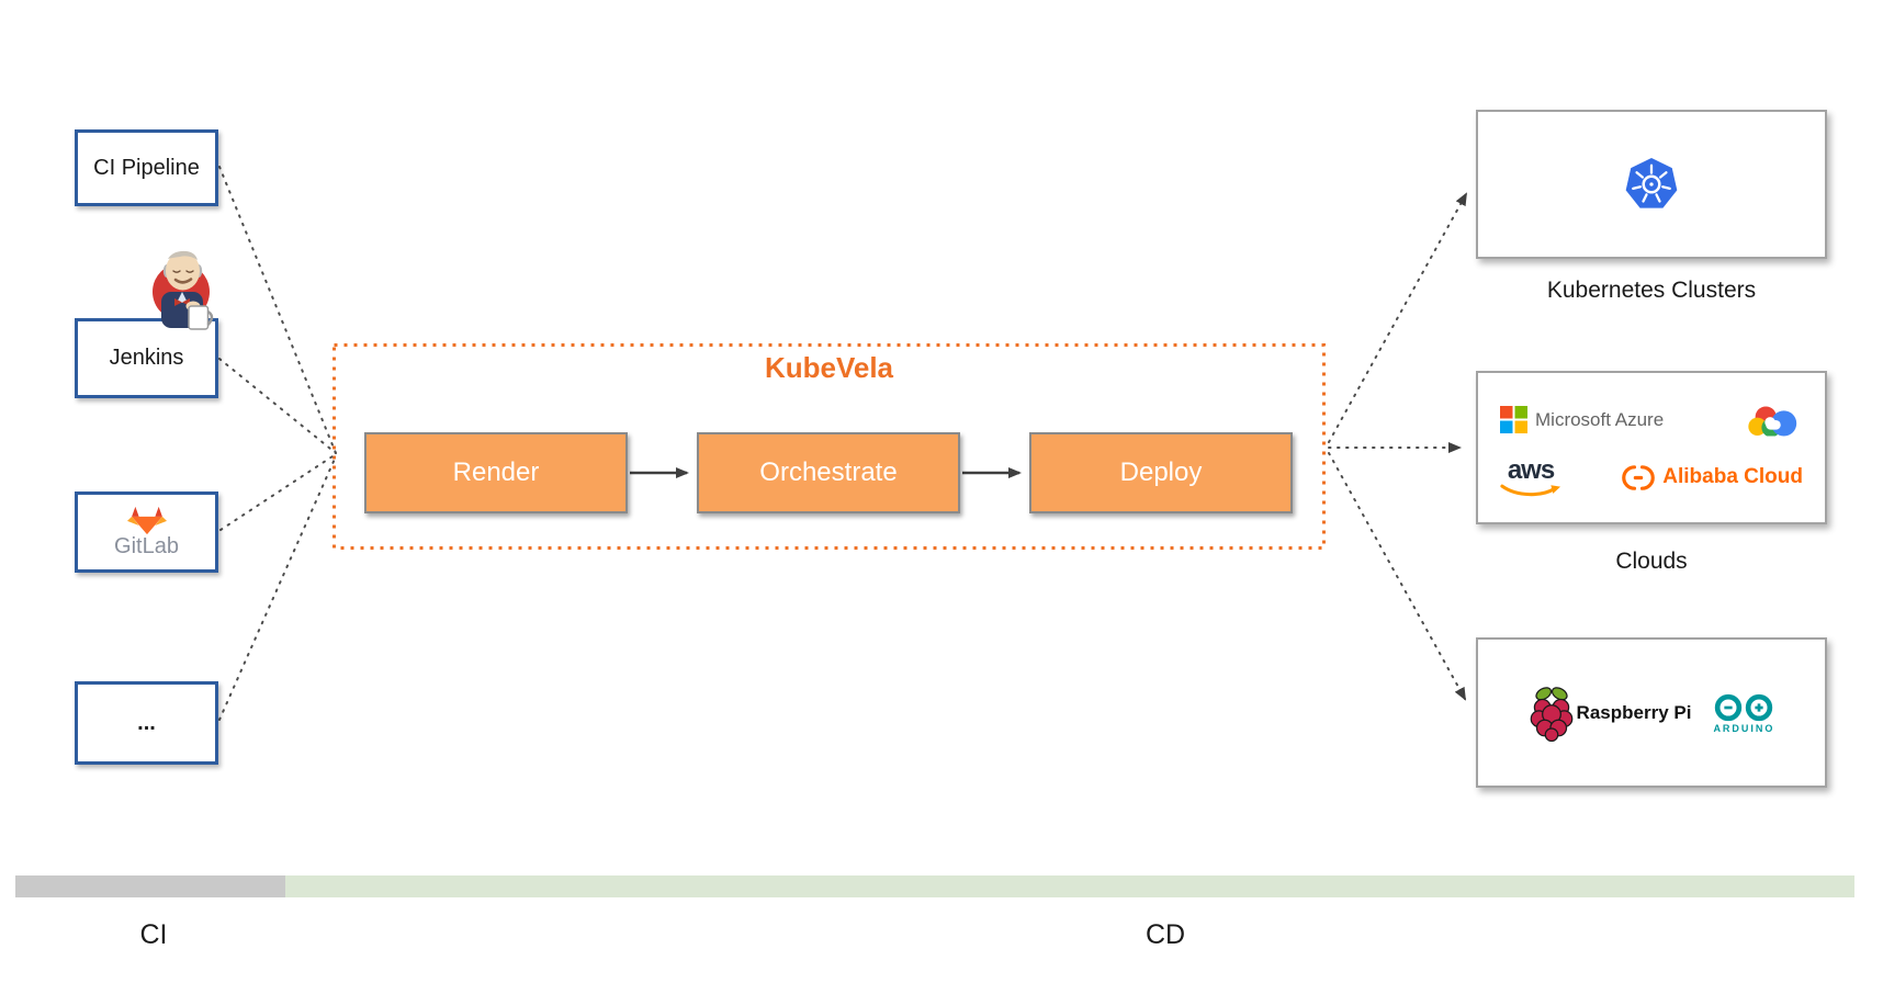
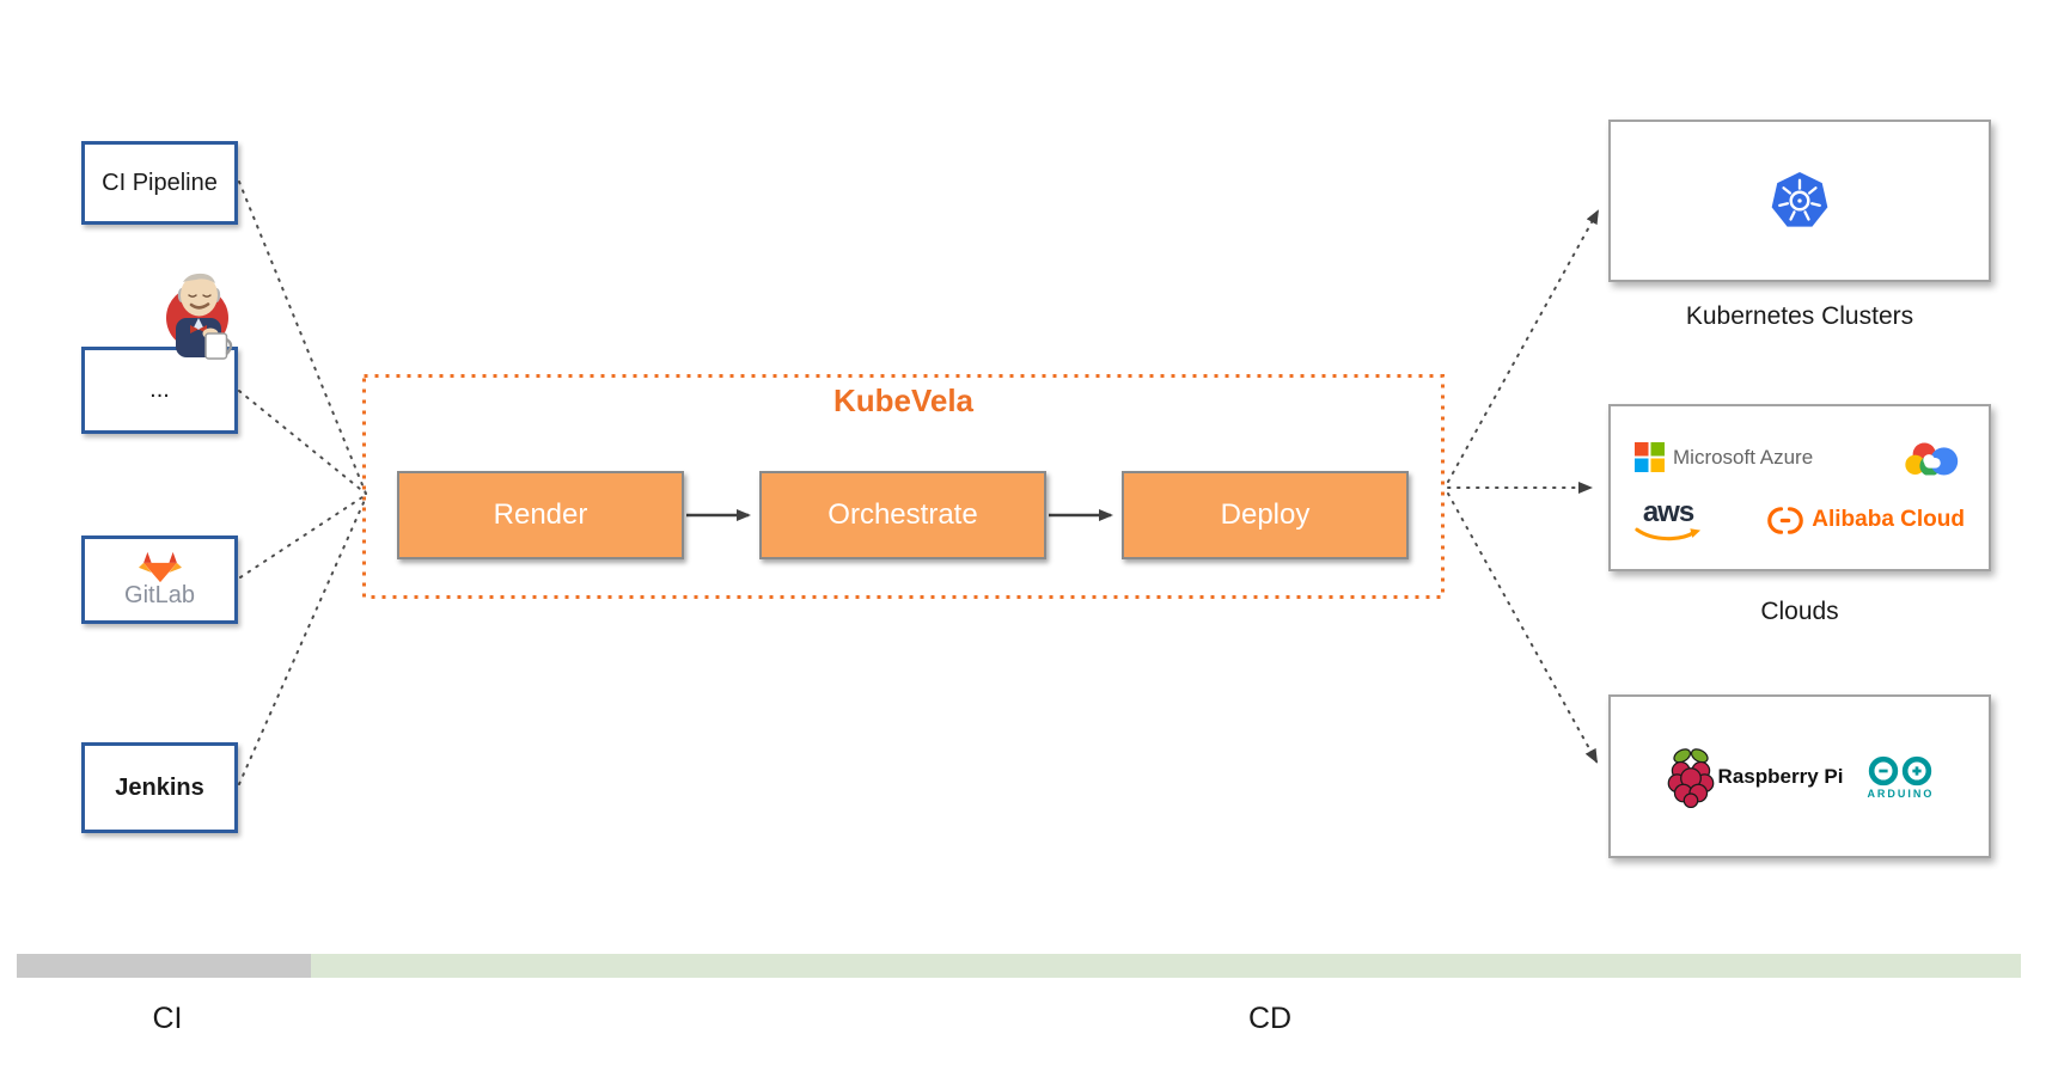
  CI Pipeline
- Jenkins
+ ...
  GitLab
- ...
+ Jenkins
  KubeVela
  Render
  Orchestrate
  Deploy
  Kubernetes Clusters
  Microsoft Azure
  aws
  Alibaba Cloud
  Clouds
  Raspberry Pi
  ARDUINO
  CI
  CD
